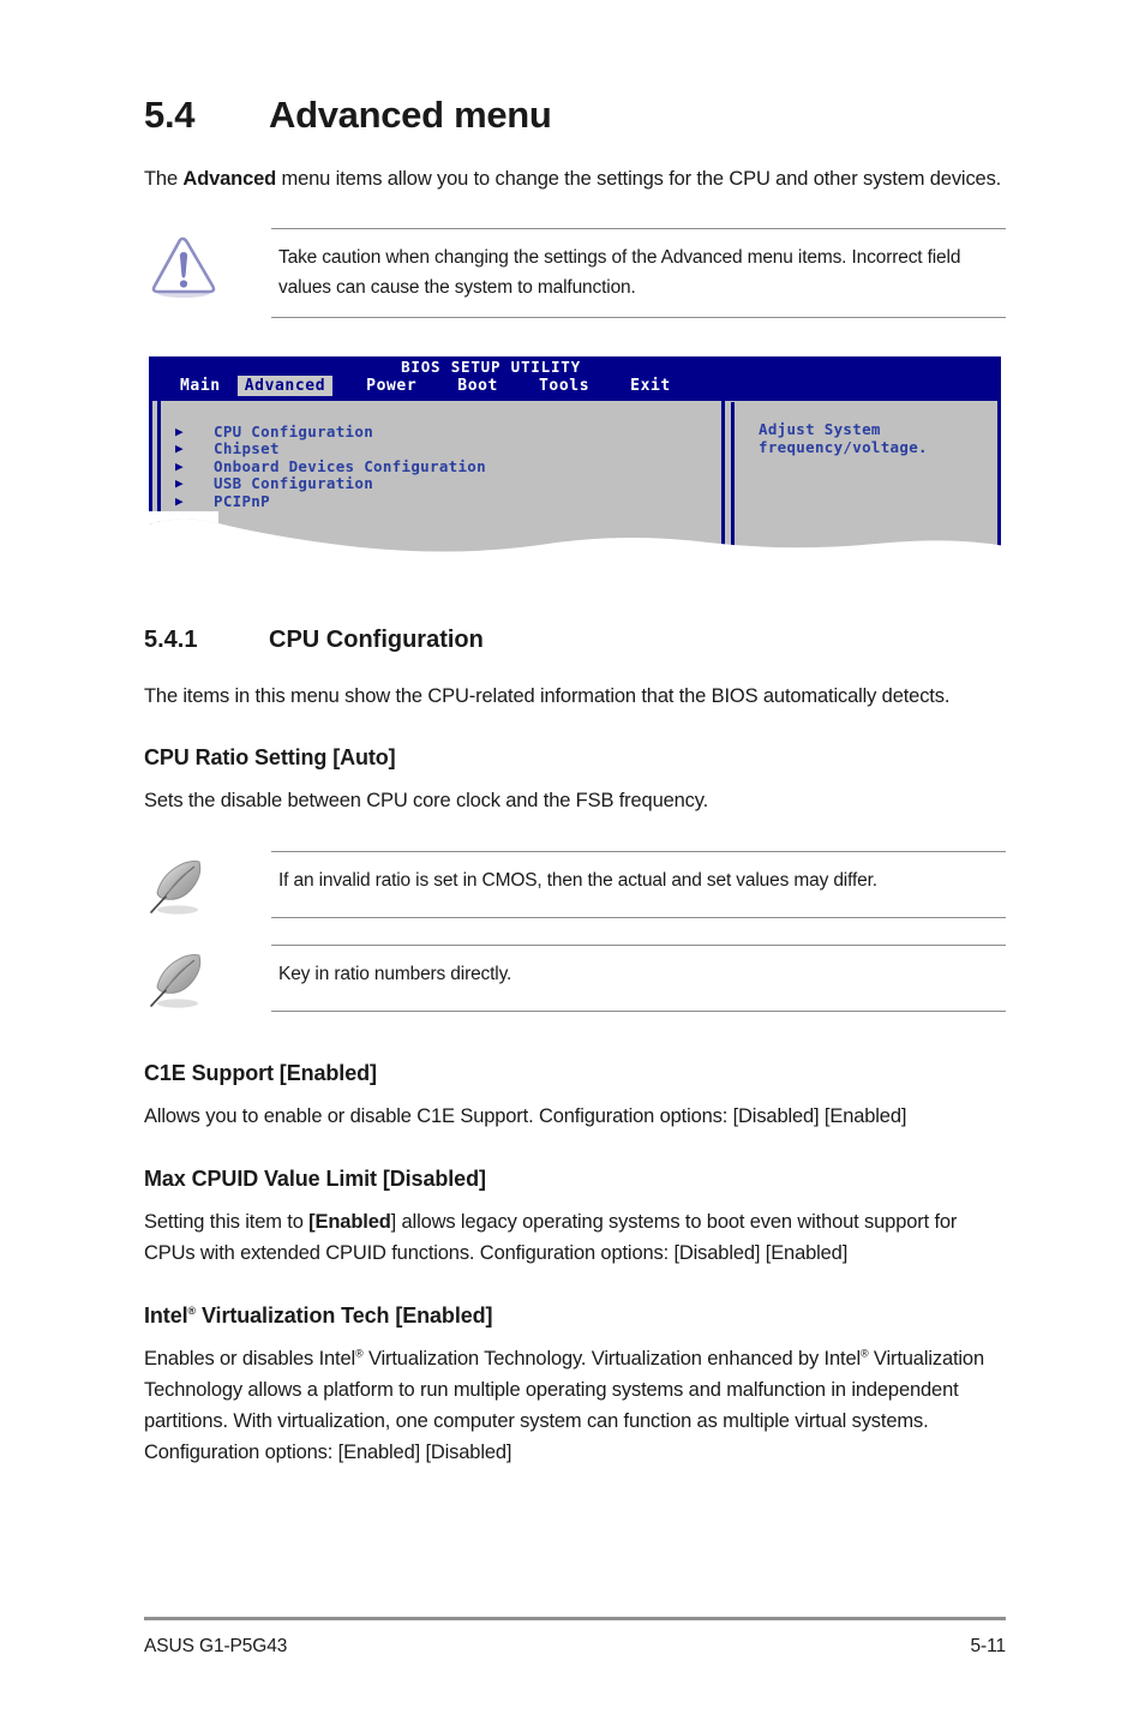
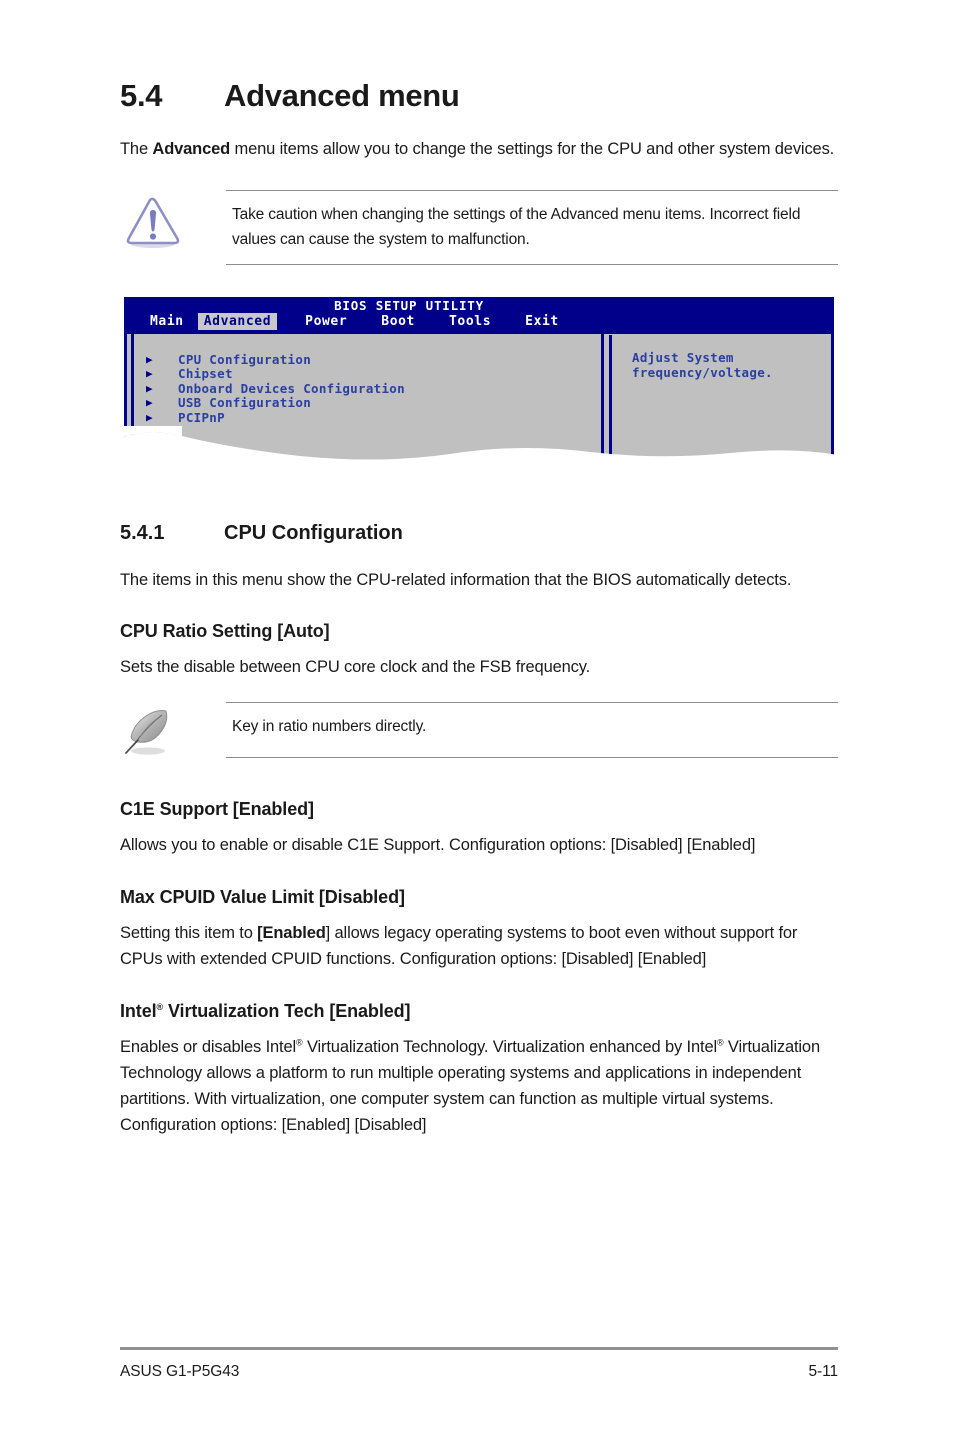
  5.4
  Advanced menu
  The Advanced menu items allow you to change the settings for the CPU and other system devices.
  Take caution when changing the settings of the Advanced menu items. Incorrect field values can cause the system to malfunction.
  BIOS SETUP UTILITY
  Main
  Advanced
  Power
  Boot
  Tools
  Exit
  ▶
  CPU Configuration
  ▶
  Chipset
  ▶
  Onboard Devices Configuration
  ▶
  USB Configuration
  ▶
  PCIPnP
  Adjust System
  frequency/voltage.
  5.4.1
  CPU Configuration
  The items in this menu show the CPU-related information that the BIOS automatically detects.
  CPU Ratio Setting [Auto]
  Sets the disable between CPU core clock and the FSB frequency.
- If an invalid ratio is set in CMOS, then the actual and set values may differ.
  Key in ratio numbers directly.
  C1E Support [Enabled]
  Allows you to enable or disable C1E Support. Configuration options: [Disabled] [Enabled]
  Max CPUID Value Limit [Disabled]
  Setting this item to [Enabled] allows legacy operating systems to boot even without support for CPUs with extended CPUID functions. Configuration options: [Disabled] [Enabled]
  Intel® Virtualization Tech [Enabled]
- Enables or disables Intel® Virtualization Technology. Virtualization enhanced by Intel® Virtualization Technology allows a platform to run multiple operating systems and malfunction in independent partitions. With virtualization, one computer system can function as multiple virtual systems. Configuration options: [Enabled] [Disabled]
+ Enables or disables Intel® Virtualization Technology. Virtualization enhanced by Intel® Virtualization Technology allows a platform to run multiple operating systems and applications in independent partitions. With virtualization, one computer system can function as multiple virtual systems. Configuration options: [Enabled] [Disabled]
  ASUS G1-P5G43
  5-11
